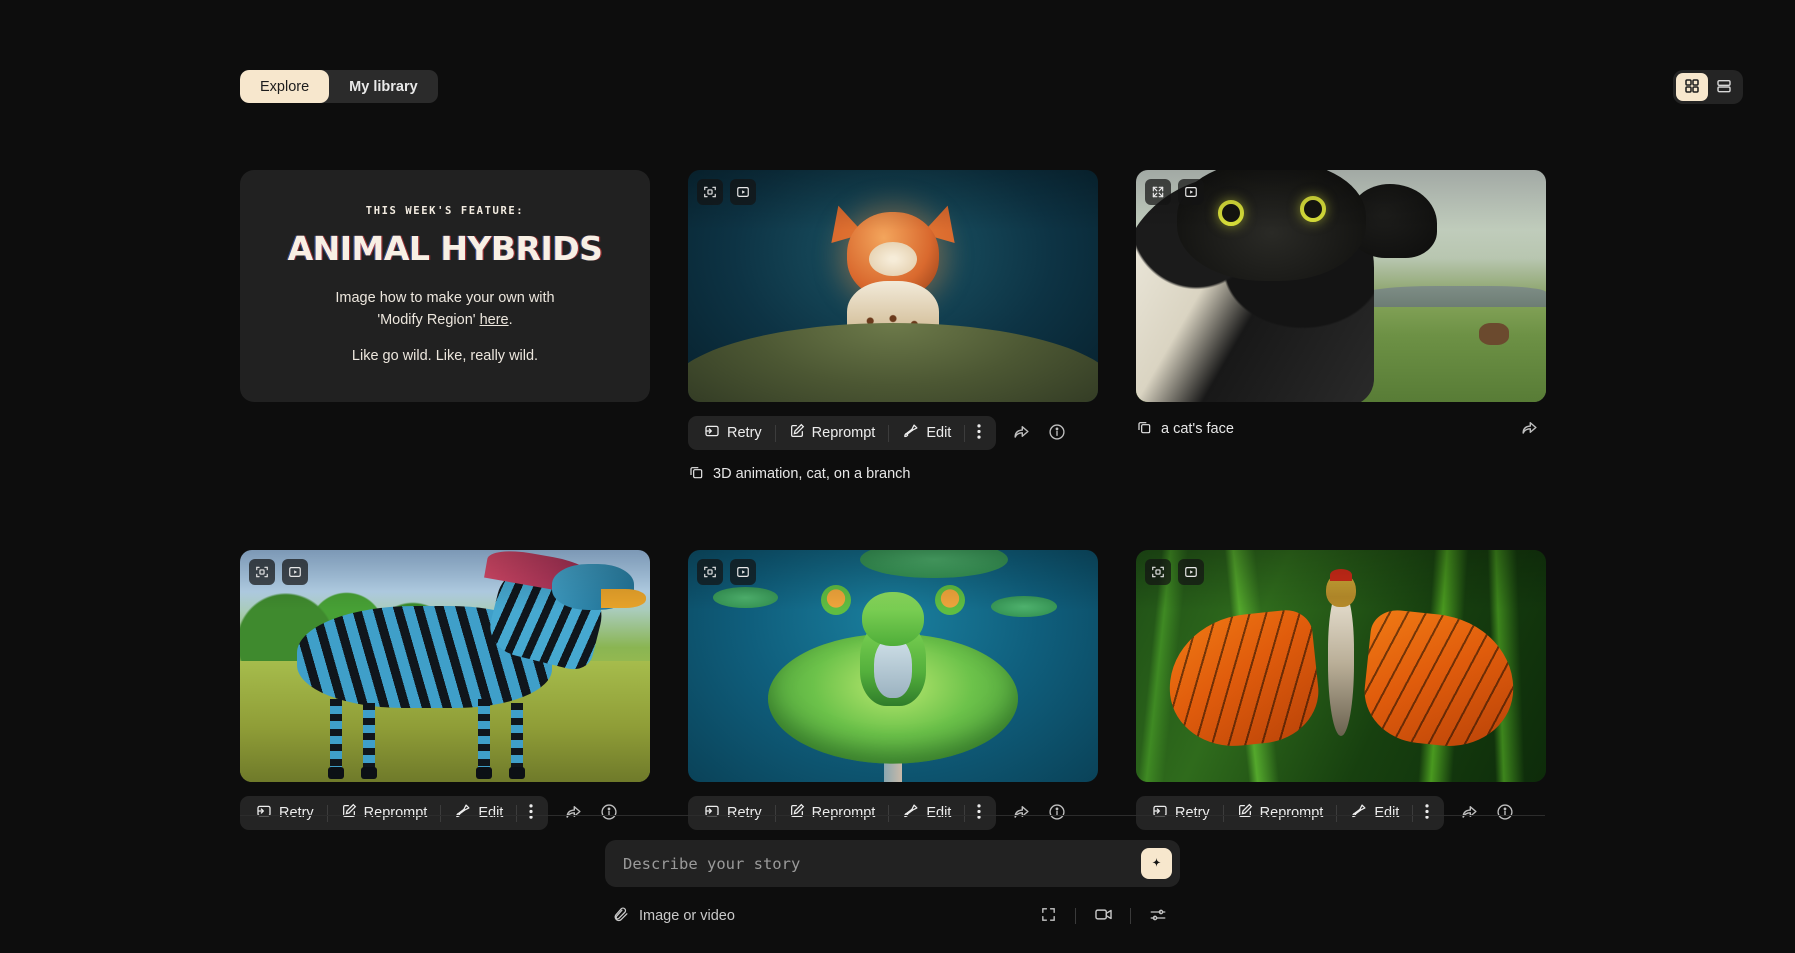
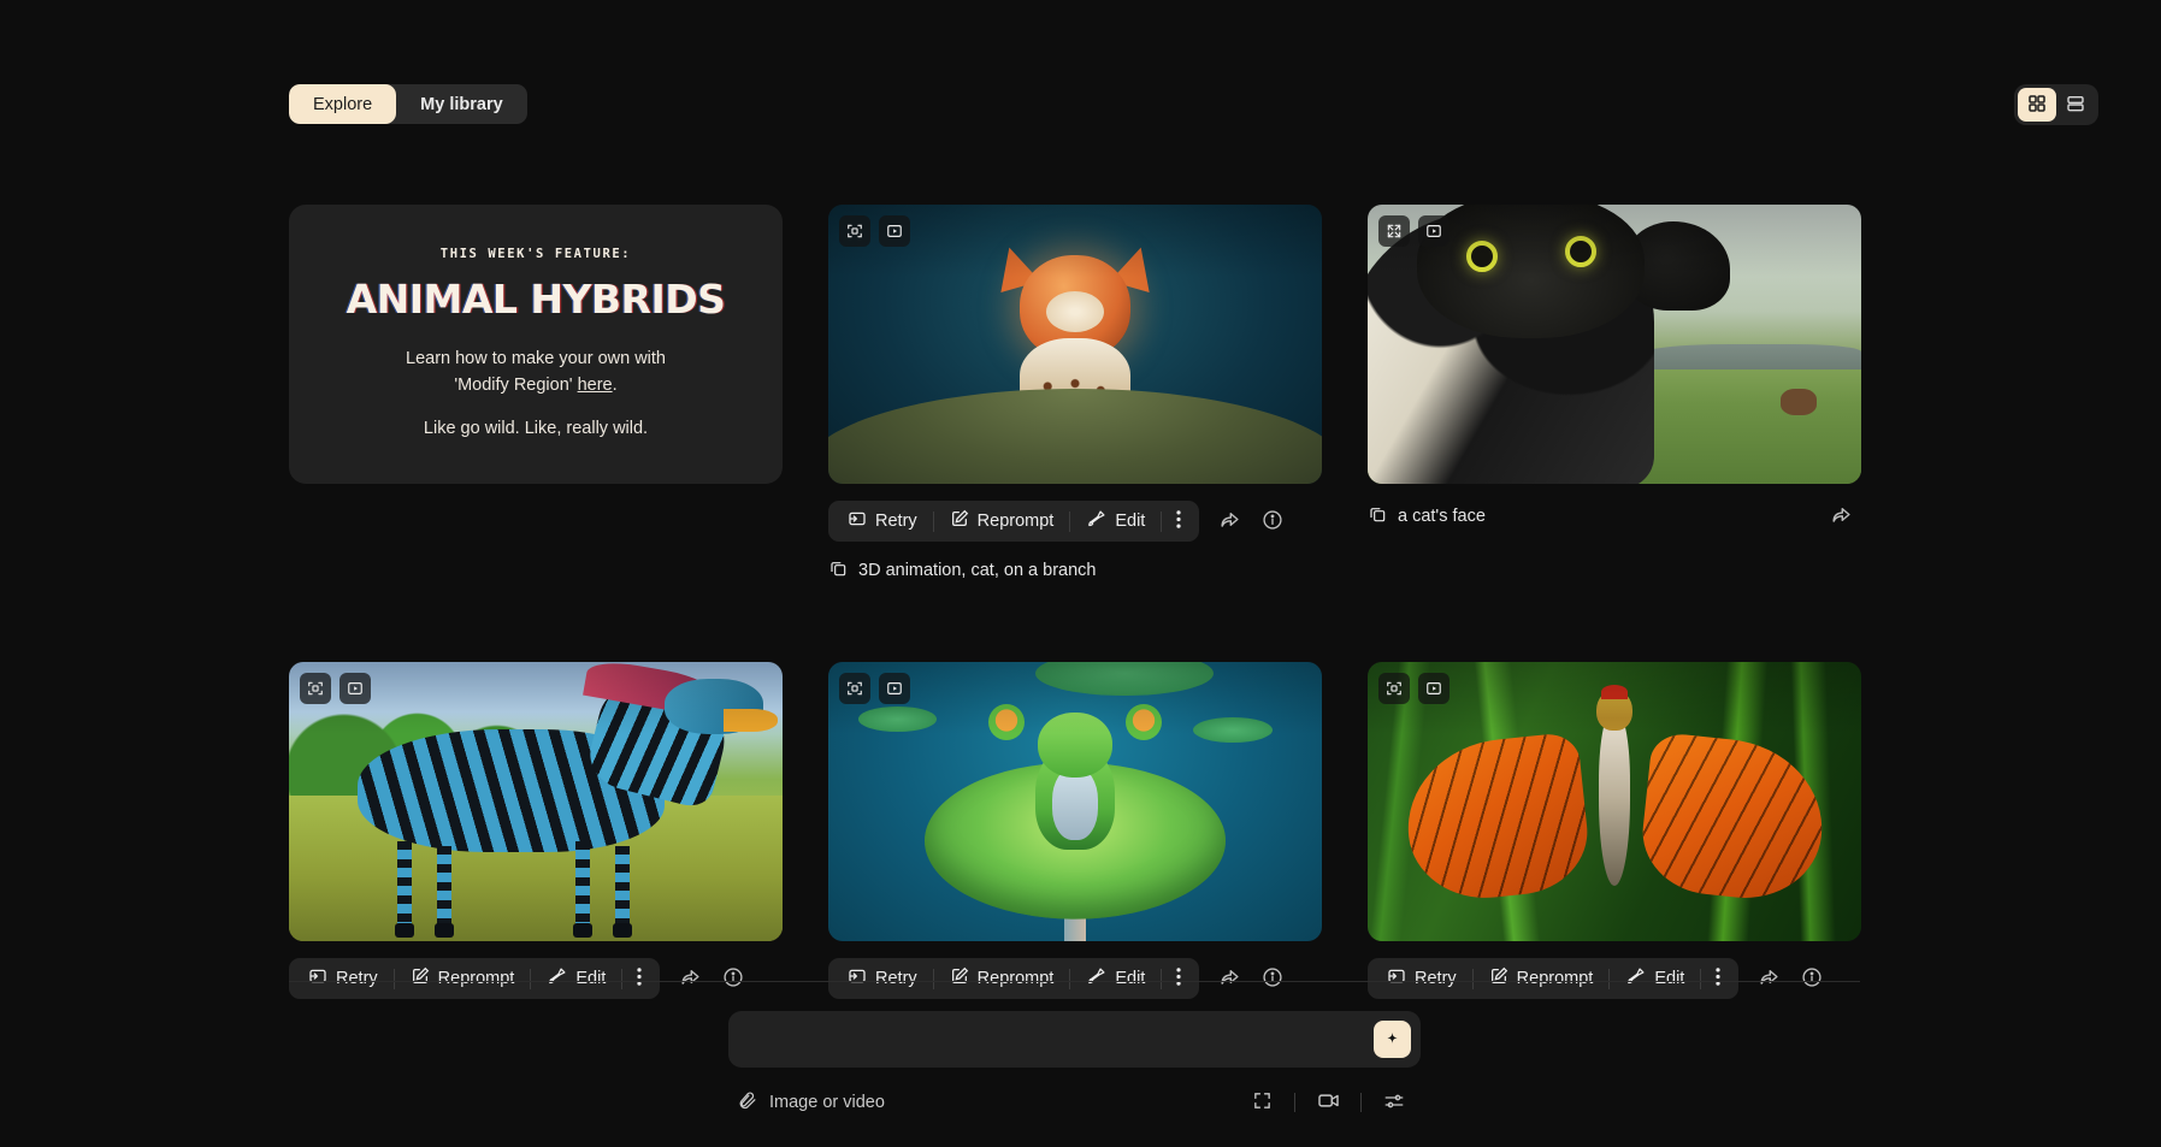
  Explore
  My library
  THIS WEEK'S FEATURE:
  ANIMAL HYBRIDS
- Image how to make your own with
+ Learn how to make your own with
  'Modify Region' here. Like go wild. Like, really wild.
  Retry
  Reprompt
  Edit
  3D animation, cat, on a branch
  a cat's face
  Retry
  Reprompt
  Edit
  Retry
  Reprompt
  Edit
  Retry
  Reprompt
  Edit
- Describe your story
  Image or video
